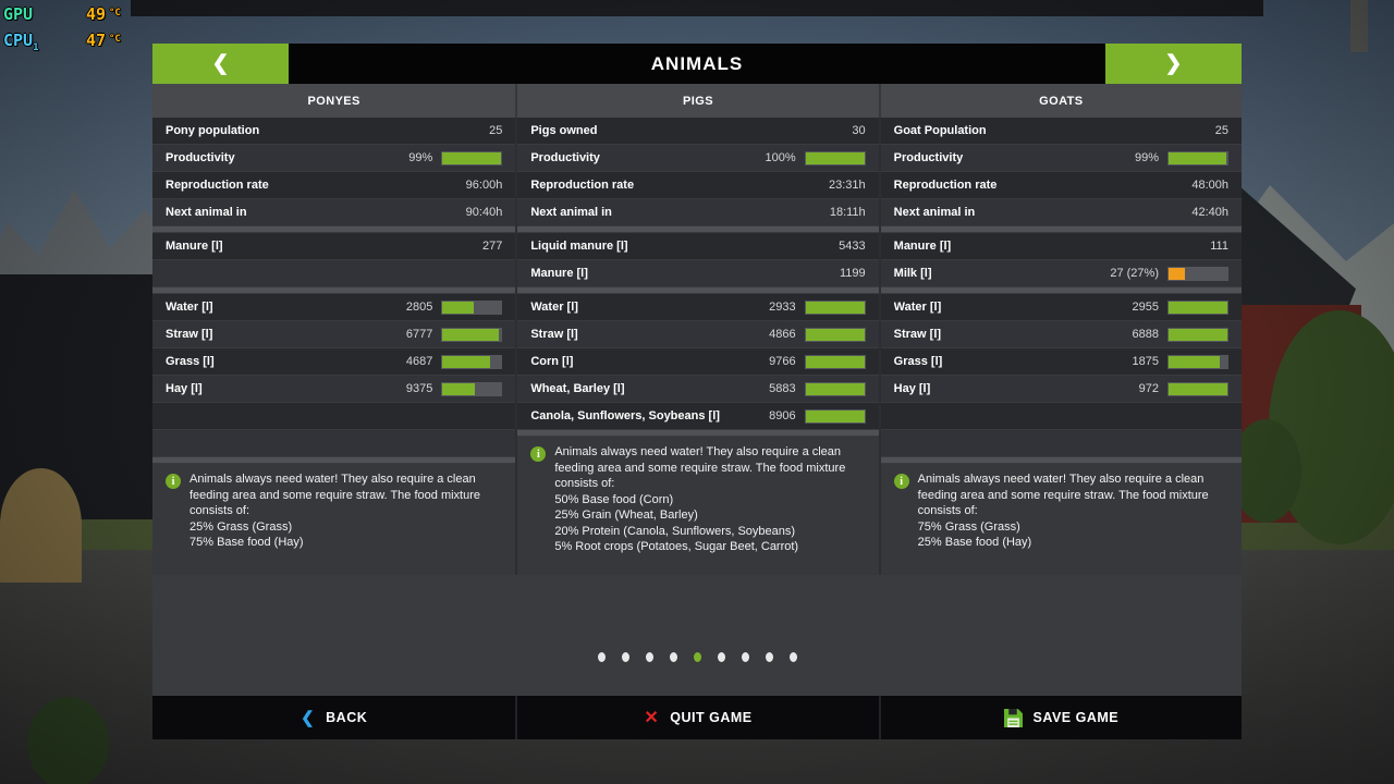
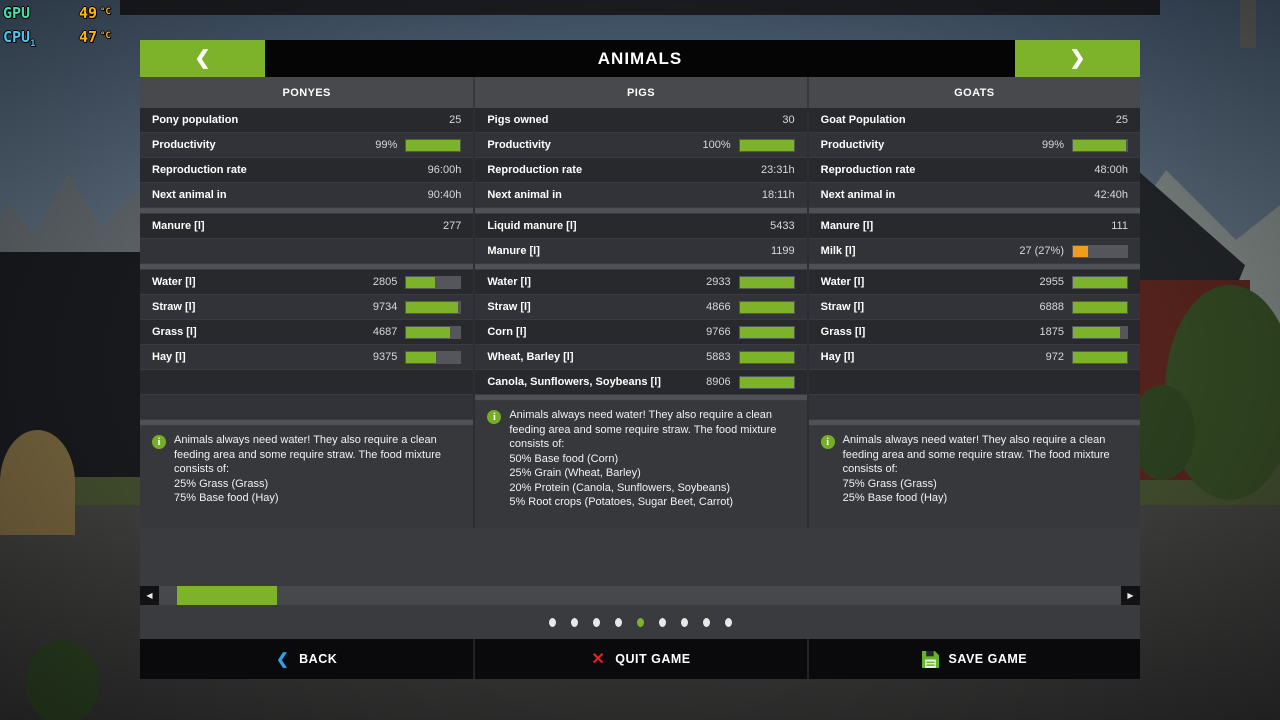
  GPU
  49
  °C
  CPU1
  47
  °C
  ❮
  ANIMALS
  ❯
  PONYES
  PIGS
  GOATS
  Pony population
  25
  Productivity
  99%
  Reproduction rate
  96:00h
  Next animal in
  90:40h
  Manure [l]
  277
  Water [l]
  2805
  Straw [l]
- 6777
+ 9734
  Grass [l]
  4687
  Hay [l]
  9375
  i
  Animals always need water! They also require a clean feeding area and some require straw. The food mixture consists of:
  25% Grass (Grass)
  75% Base food (Hay)
  Pigs owned
  30
  Productivity
  100%
  Reproduction rate
  23:31h
  Next animal in
  18:11h
  Liquid manure [l]
  5433
  Manure [l]
  1199
  Water [l]
  2933
  Straw [l]
  4866
  Corn [l]
  9766
  Wheat, Barley [l]
  5883
  Canola, Sunflowers, Soybeans [l]
  8906
  i
  Animals always need water! They also require a clean feeding area and some require straw. The food mixture consists of:
  50% Base food (Corn)
  25% Grain (Wheat, Barley)
  20% Protein (Canola, Sunflowers, Soybeans)
  5% Root crops (Potatoes, Sugar Beet, Carrot)
  Goat Population
  25
  Productivity
  99%
  Reproduction rate
  48:00h
  Next animal in
  42:40h
  Manure [l]
  111
  Milk [l]
  27 (27%)
  Water [l]
  2955
  Straw [l]
  6888
  Grass [l]
  1875
  Hay [l]
  972
  i
  Animals always need water! They also require a clean feeding area and some require straw. The food mixture consists of:
  75% Grass (Grass)
  25% Base food (Hay)
+ ◀
+ ▶
  ❮
  BACK
  ✕
  QUIT GAME
  SAVE GAME
